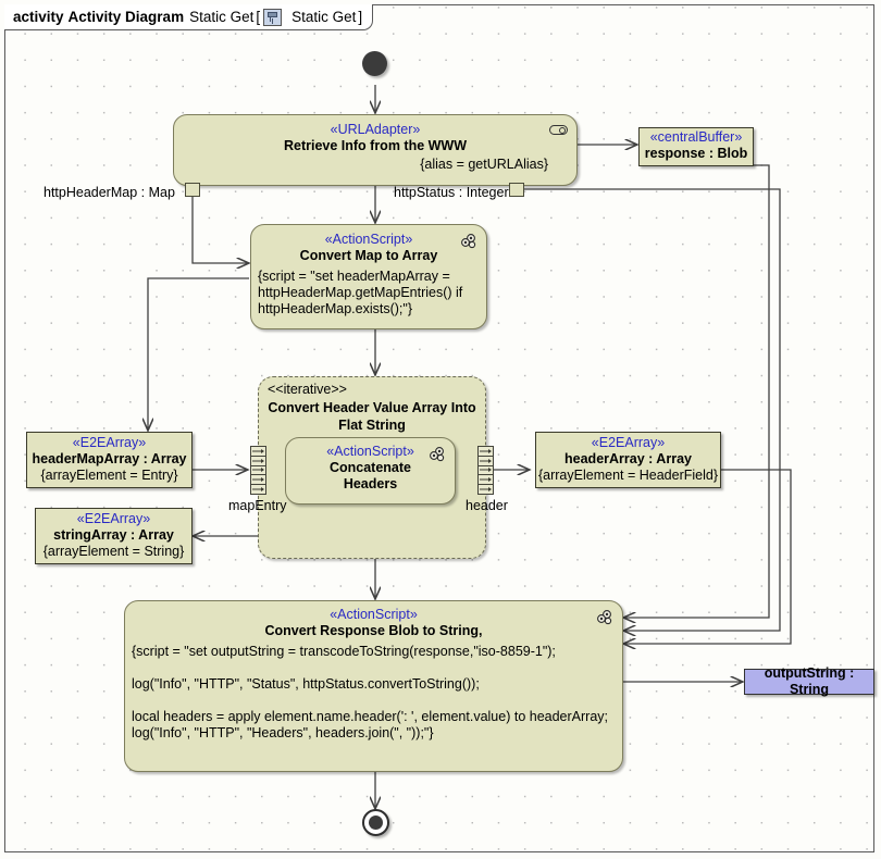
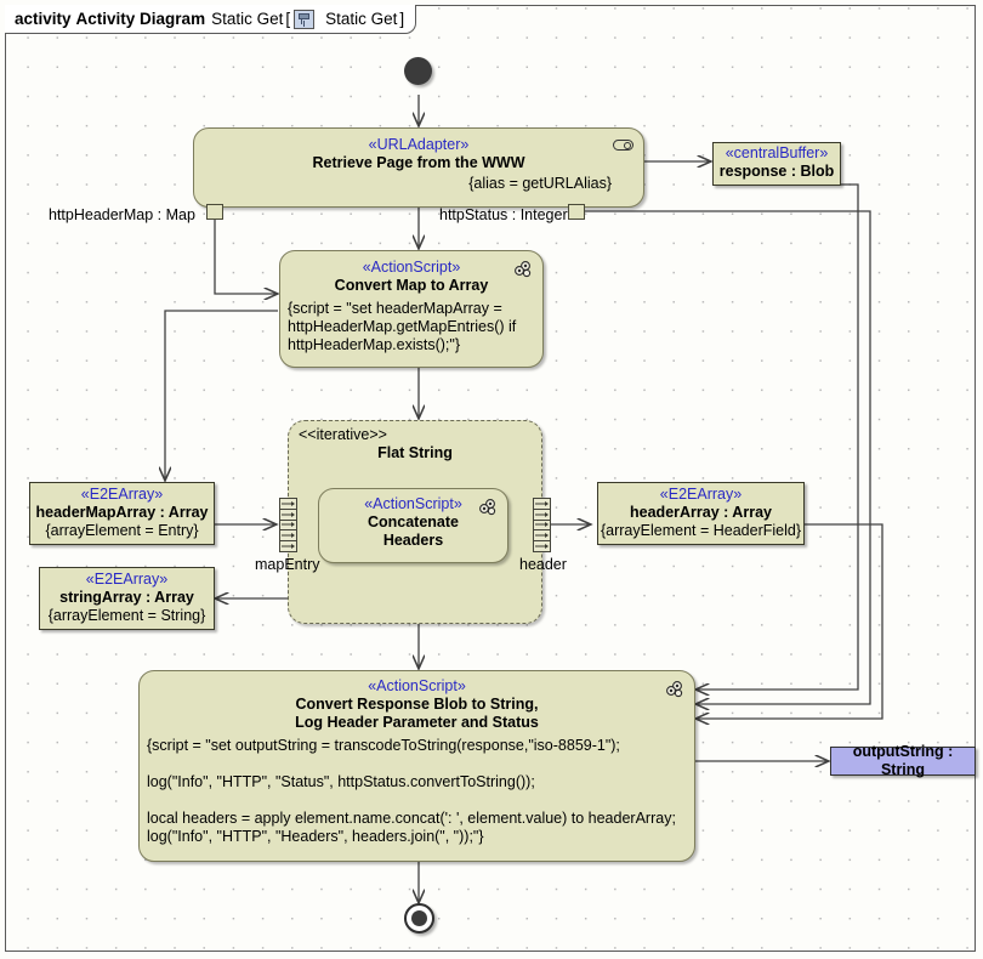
  activity
  Activity Diagram
  Static Get
  [
  Static Get
  ]
  «URLAdapter»
- Retrieve Info from the WWW
+ Retrieve Page from the WWW
  {alias = getURLAlias}
  httpHeaderMap : Map
  httpStatus : Integer
  «centralBuffer»
  response : Blob
  «ActionScript»
  Convert Map to Array
  {script = "set headerMapArray =
  httpHeaderMap.getMapEntries() if
  httpHeaderMap.exists();"}
  <<iterative>>
- Convert Header Value Array Into
  Flat String
  «ActionScript»
  Concatenate
  Headers
  mapEntry
  header
  «E2EArray»
  headerMapArray : Array
  {arrayElement = Entry}
  «E2EArray»
  stringArray : Array
  {arrayElement = String}
  «E2EArray»
  headerArray : Array
  {arrayElement = HeaderField}
  «ActionScript»
  Convert Response Blob to String,
+ Log Header Parameter and Status
  {script = "set outputString = transcodeToString(response,"iso-8859-1");
  log("Info", "HTTP", "Status", httpStatus.convertToString());
- local headers = apply element.name.header(': ', element.value) to headerArray;
+ local headers = apply element.name.concat(': ', element.value) to headerArray;
  log("Info", "HTTP", "Headers", headers.join(", "));"}
  outputString : String
